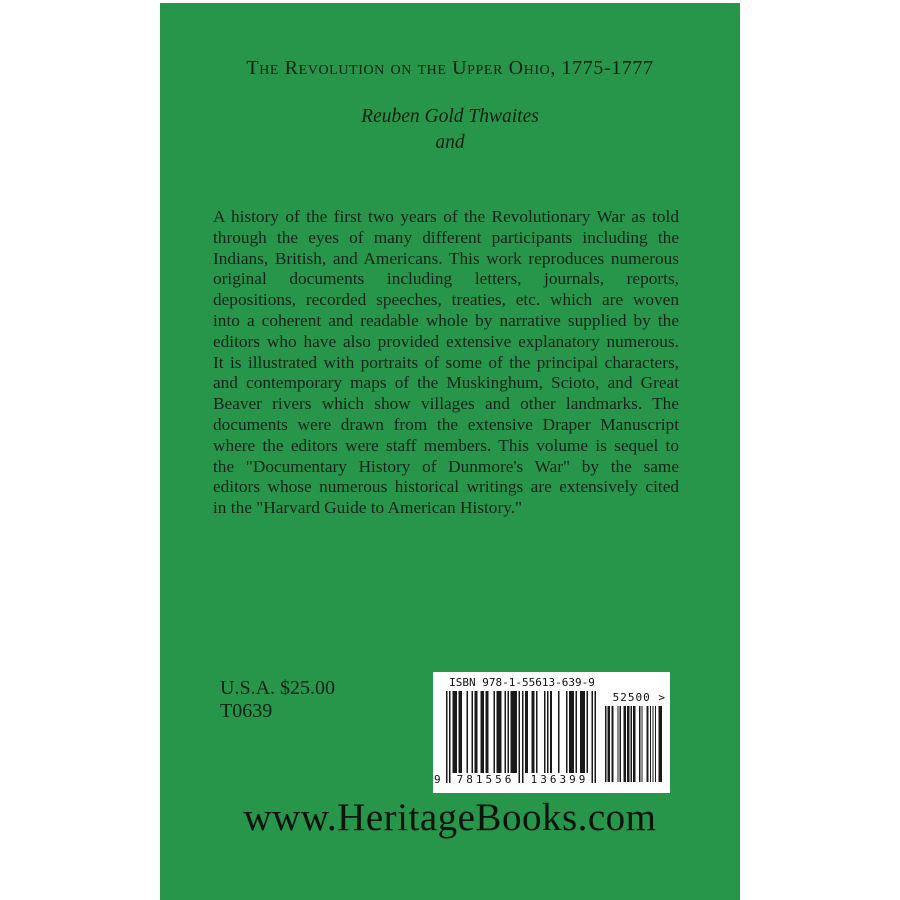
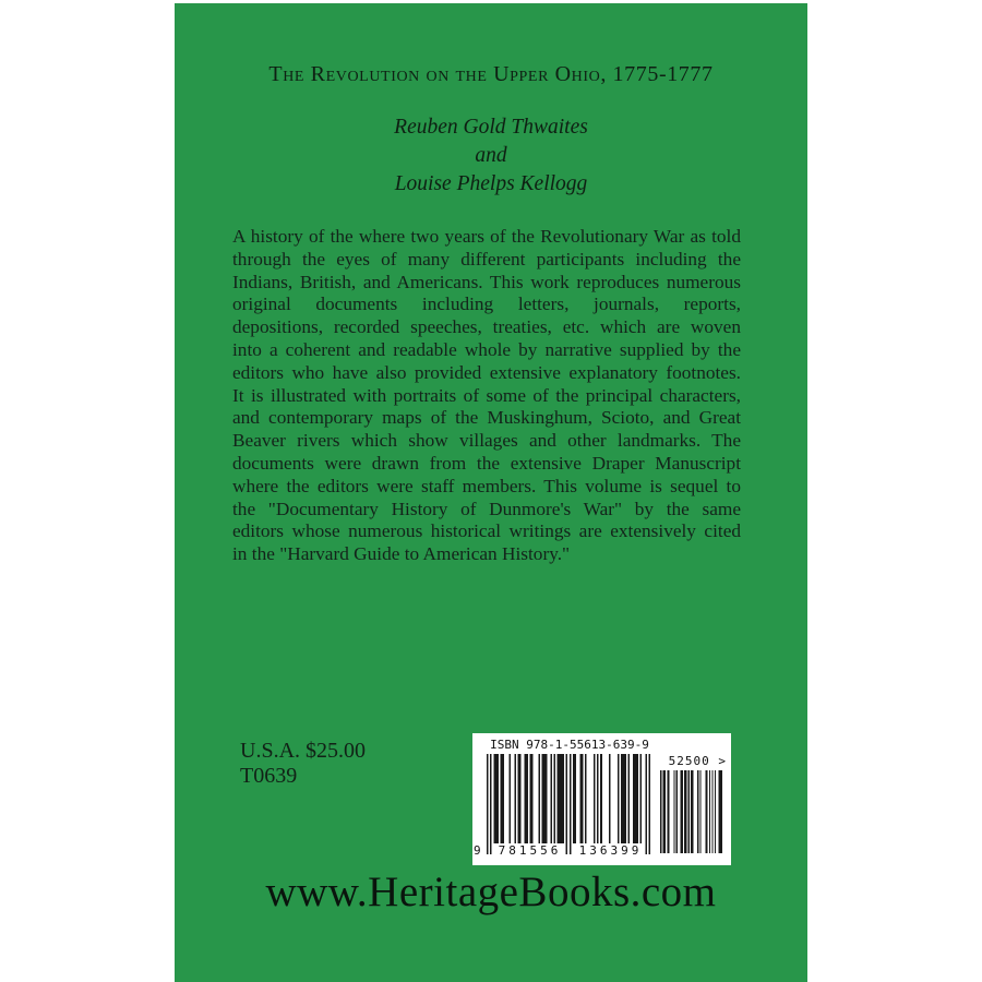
  The Revolution on the Upper Ohio, 1775-1777
  Reuben Gold Thwaites
  and
+ Louise Phelps Kellogg
- A history of the first two years of the Revolutionary War as told
+ A history of the where two years of the Revolutionary War as told
  through the eyes of many different participants including the
  Indians, British, and Americans. This work reproduces numerous
  original documents including letters, journals, reports,
  depositions, recorded speeches, treaties, etc. which are woven
  into a coherent and readable whole by narrative supplied by the
- editors who have also provided extensive explanatory numerous.
+ editors who have also provided extensive explanatory footnotes.
  It is illustrated with portraits of some of the principal characters,
  and contemporary maps of the Muskinghum, Scioto, and Great
  Beaver rivers which show villages and other landmarks. The
  documents were drawn from the extensive Draper Manuscript
  where the editors were staff members. This volume is sequel to
  the "Documentary History of Dunmore's War" by the same
  editors whose numerous historical writings are extensively cited
  in the "Harvard Guide to American History."
  U.S.A. $25.00
  T0639
  ISBN 978-1-55613-639-9
  9
  781556
  136399
  52500 >
  www.HeritageBooks.com
